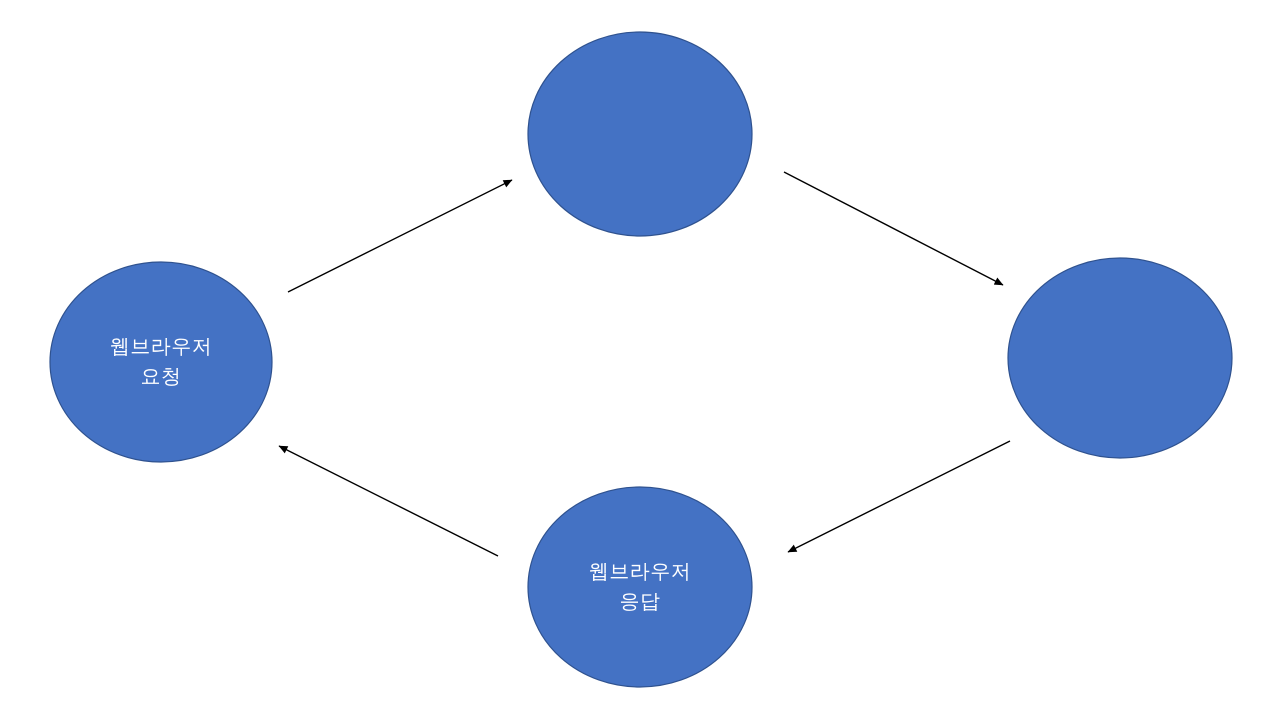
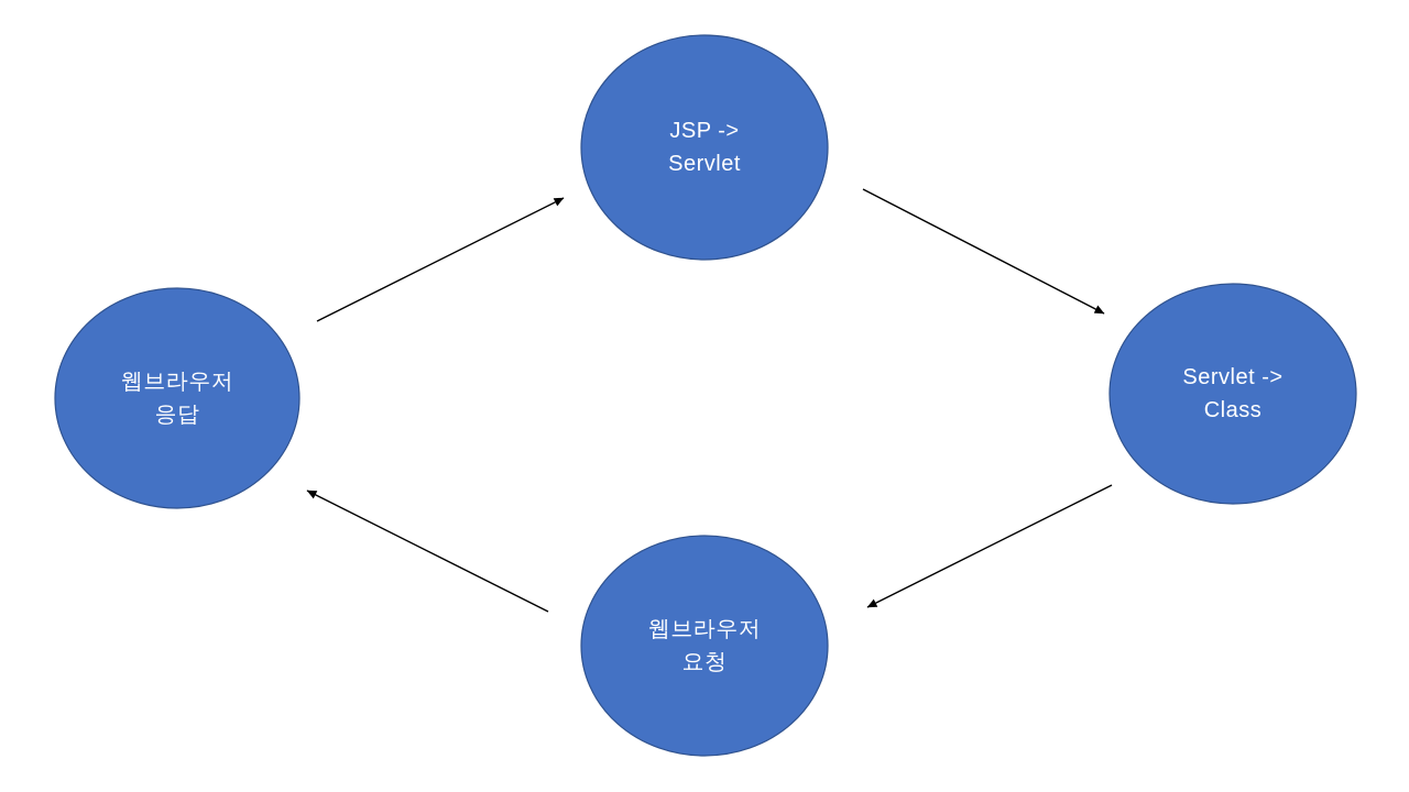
  웹브라우저
- 요청
+ 응답
+ JSP ->
+ Servlet
+ Servlet ->
+ Class
  웹브라우저
- 응답
+ 요청
